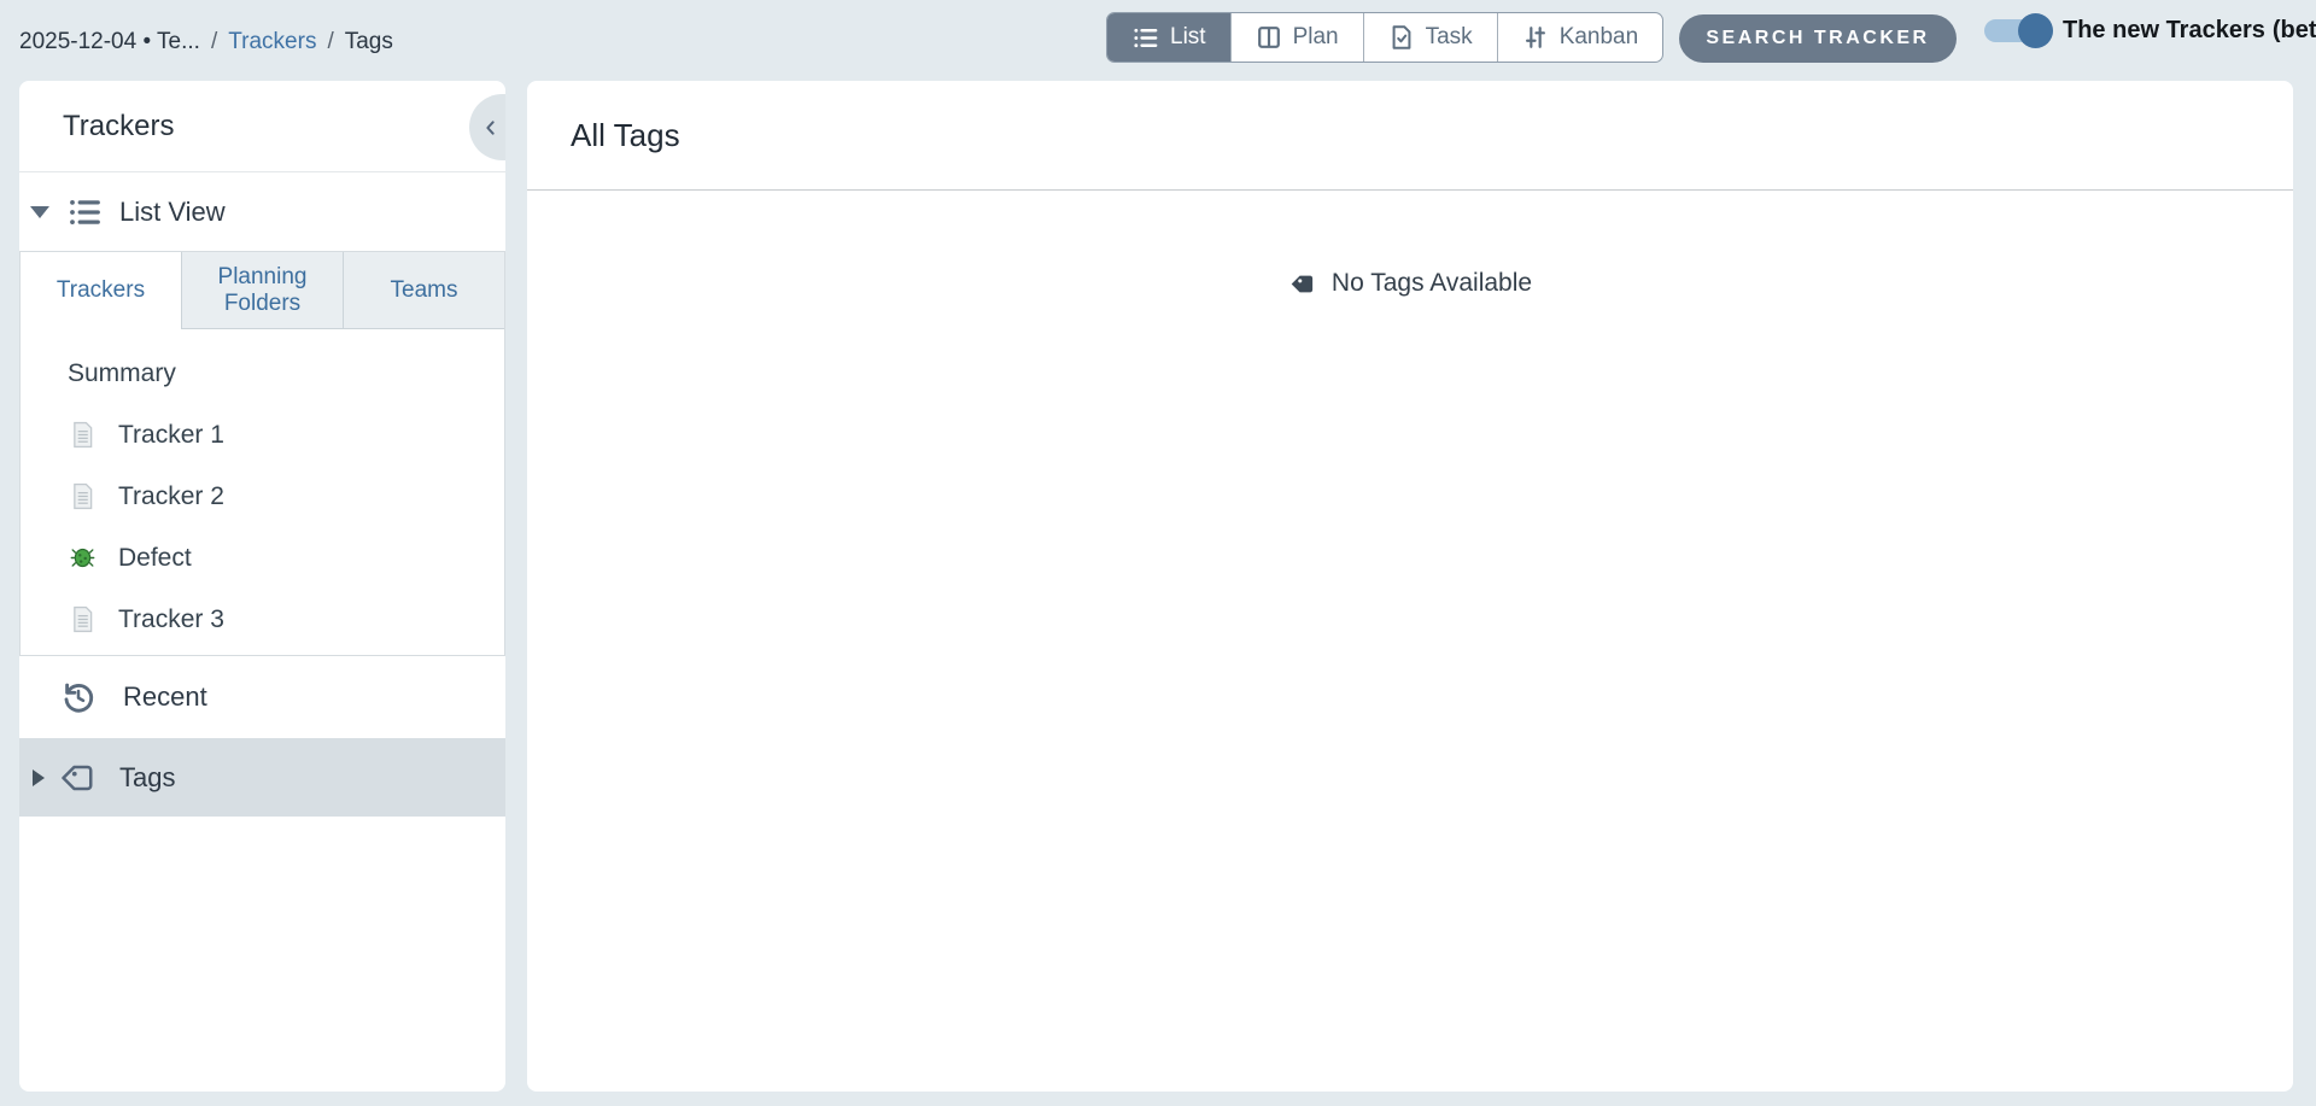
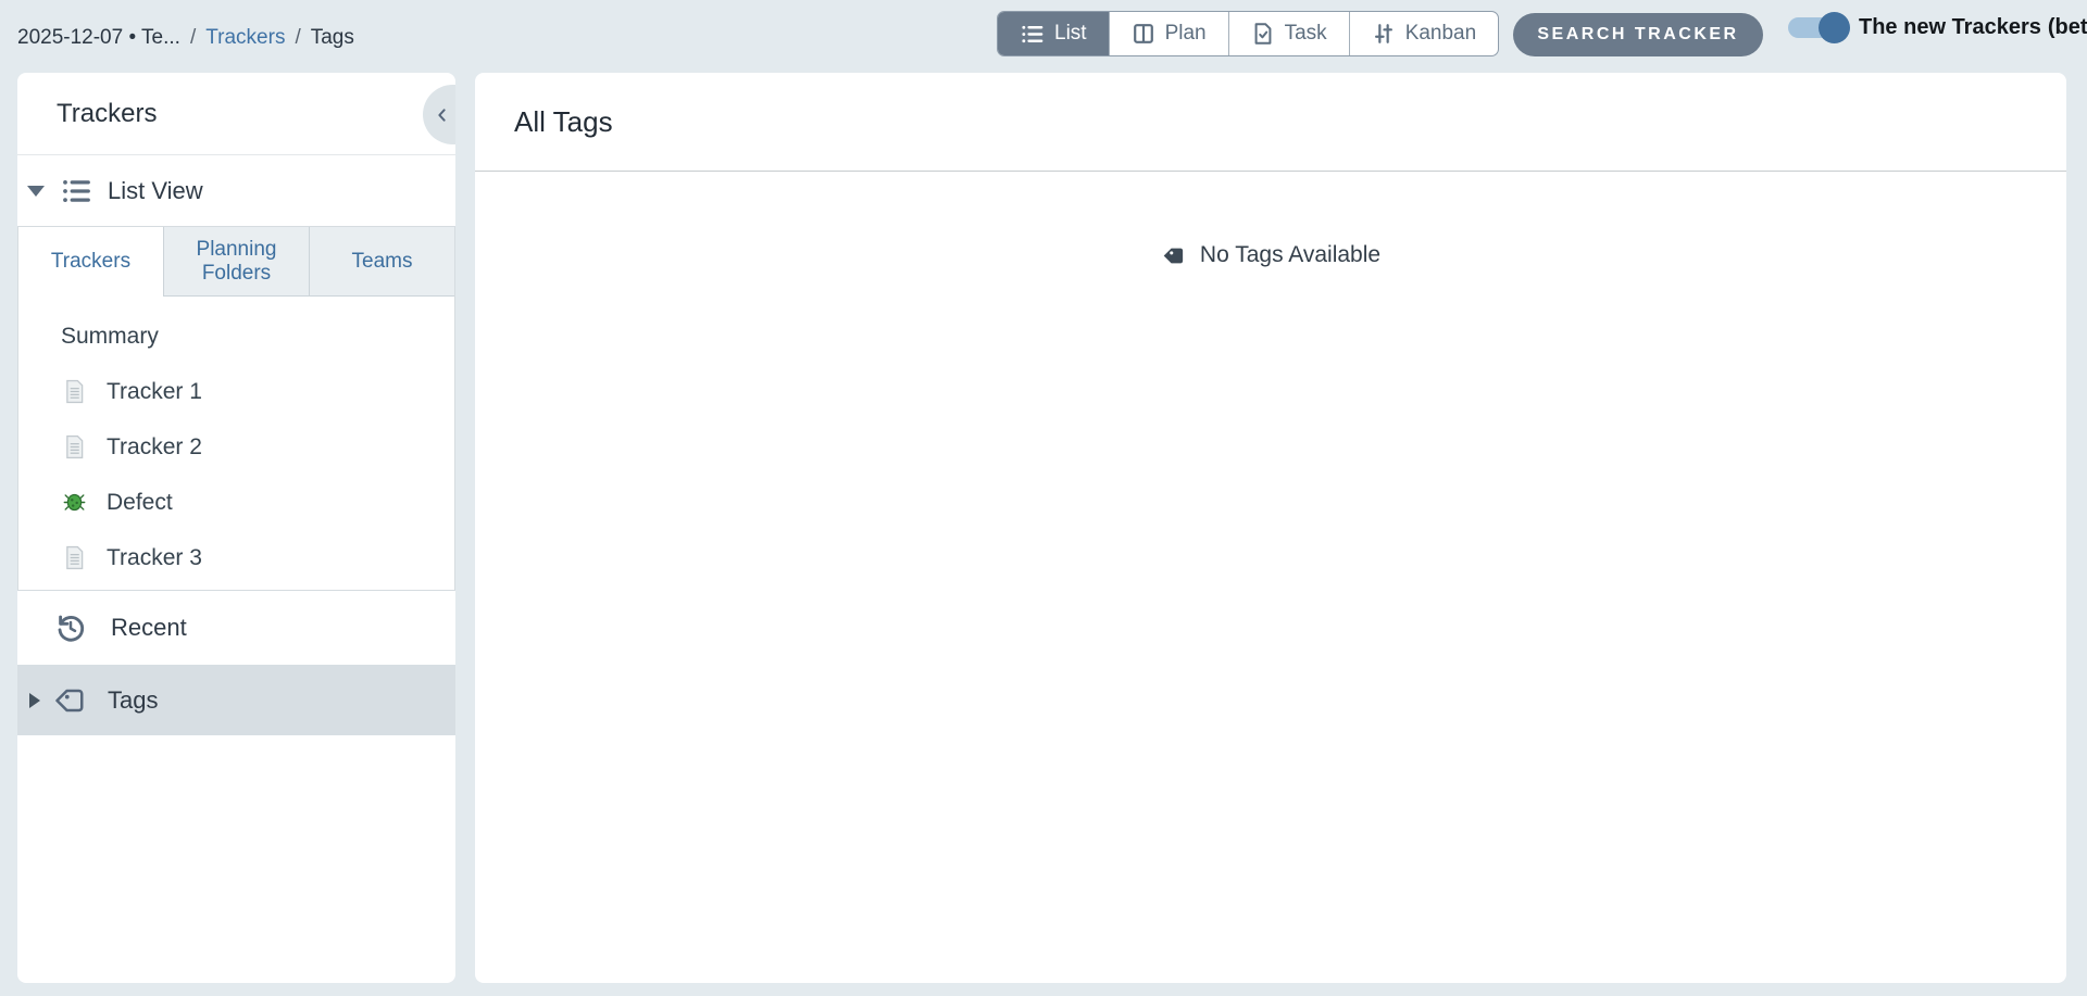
- 2025-12-04 • Te...
+ 2025-12-07 • Te...
  /
  Trackers
  /
  Tags
  List
  Plan
  Task
  Kanban
  SEARCH TRACKER
  The new Trackers
  Trackers
  List View
  Trackers
  Planning Folders
  Teams
  Summary
  Tracker 1
  Tracker 2
  Defect
  Tracker 3
  Recent
  Tags
  All Tags
  No Tags Available
